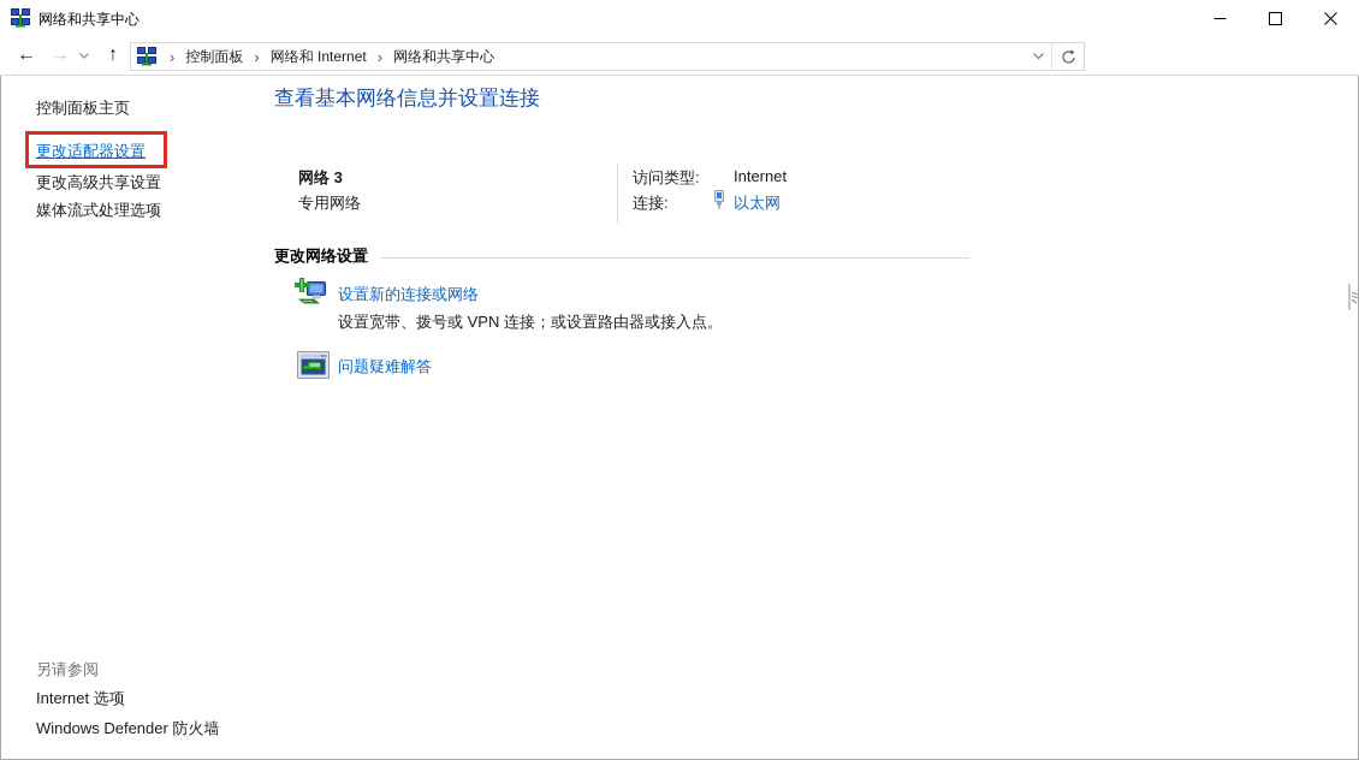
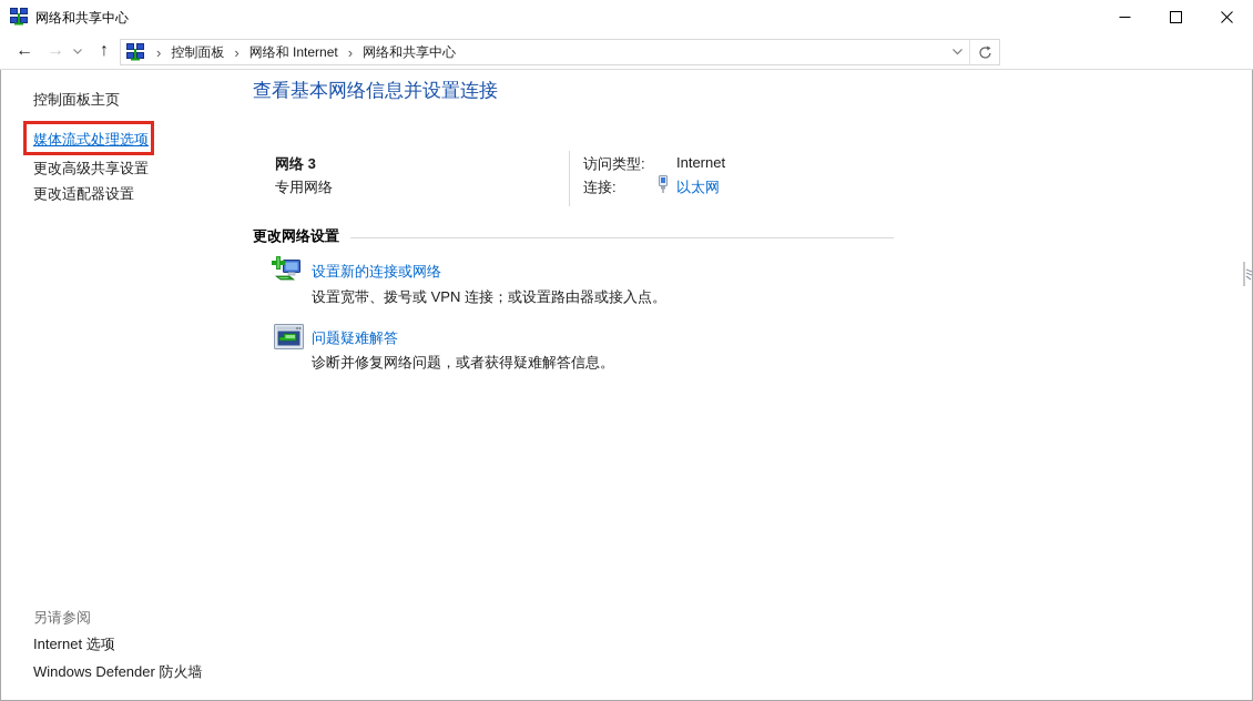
  网络和共享中心
  ←
  →
  ↑
  ›
  控制面板
  ›
  网络和 Internet
  ›
  网络和共享中心
  控制面板主页
- 更改适配器设置
+ 媒体流式处理选项
  更改高级共享设置
- 媒体流式处理选项
+ 更改适配器设置
  另请参阅
  Internet 选项
  Windows Defender 防火墙
  查看基本网络信息并设置连接
  网络 3
  专用网络
  访问类型:
  Internet
  连接:
  以太网
  更改网络设置
  设置新的连接或网络
  设置宽带、拨号或 VPN 连接；或设置路由器或接入点。
  问题疑难解答
+ 诊断并修复网络问题，或者获得疑难解答信息。
